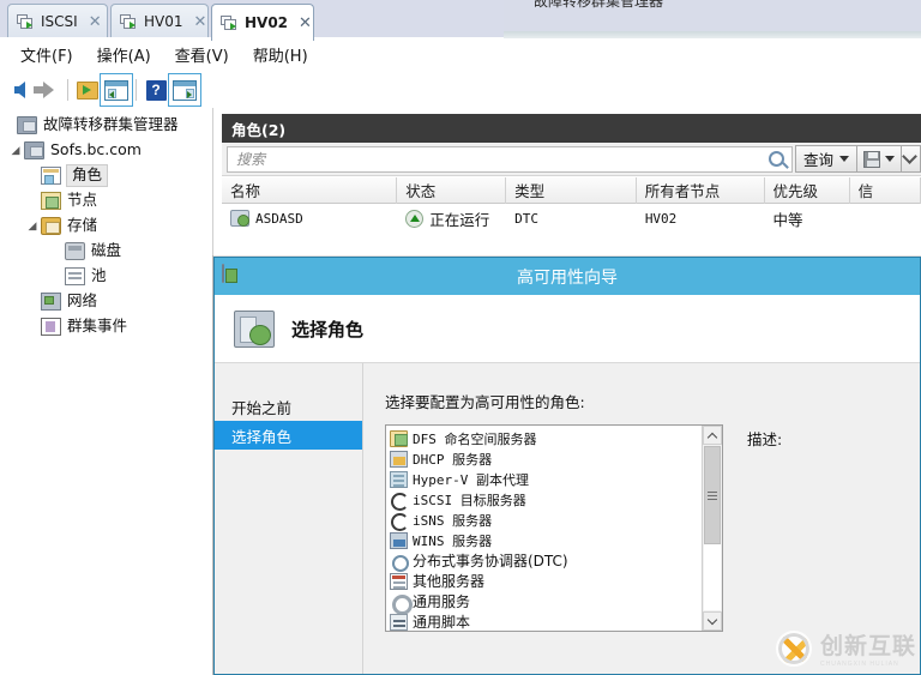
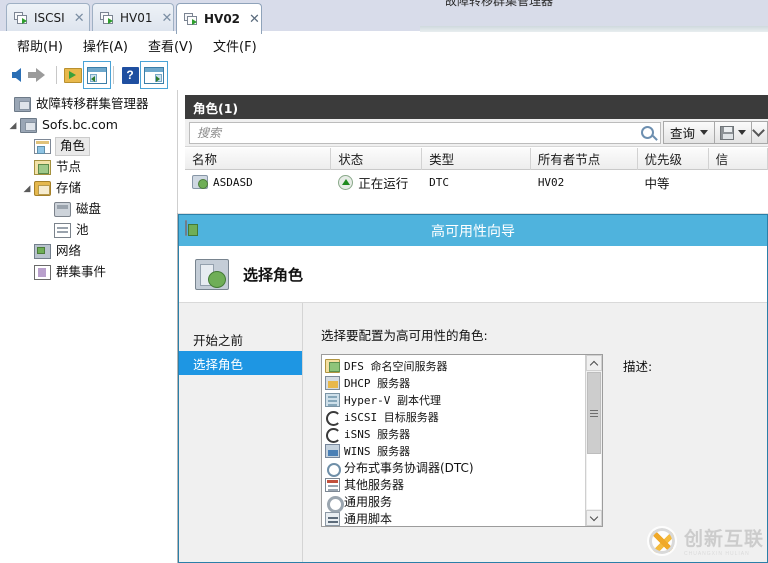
  故障转移群集管理器
  ISCSI
  ✕
  HV01
  ✕
  HV02
  ✕
- 文件(F)
+ 帮助(H)
  操作(A)
  查看(V)
- 帮助(H)
+ 文件(F)
  ?
  故障转移群集管理器
  ◢
  Sofs.bc.com
  角色
  节点
  ◢
  存储
  磁盘
  池
  网络
  群集事件
- 角色(2)
+ 角色(1)
  搜索
  查询
  名称
  状态
  类型
  所有者节点
  优先级
  信
  ASDASD
  正在运行
  DTC
  HV02
  中等
  高可用性向导
  选择角色
  开始之前
  选择角色
  选择要配置为高可用性的角色:
  DFS 命名空间服务器
  DHCP 服务器
  Hyper-V 副本代理
  iSCSI 目标服务器
  iSNS 服务器
  WINS 服务器
  分布式事务协调器(DTC)
  其他服务器
  通用服务
  通用脚本
  描述:
  创新互联
